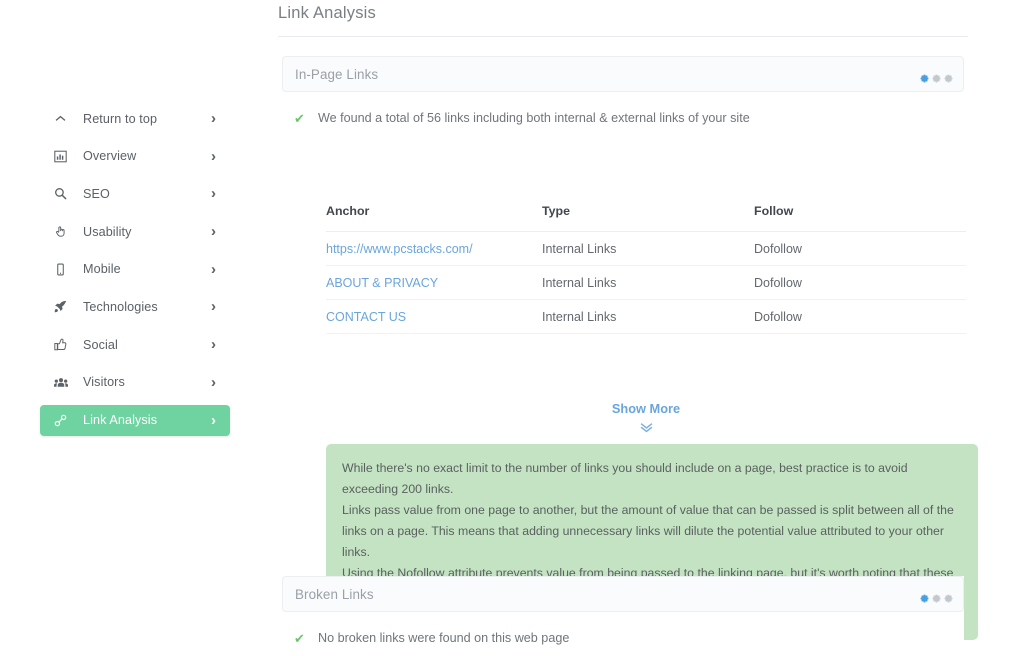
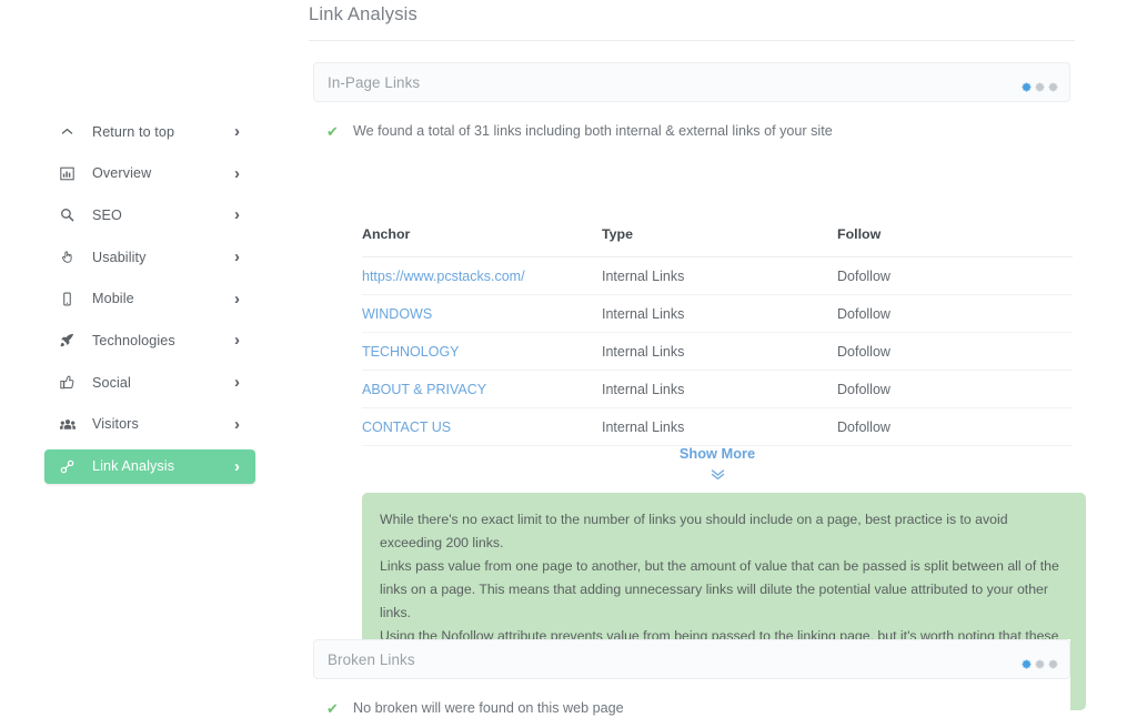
  Return to top
  ›
  Overview
  ›
  SEO
  ›
  Usability
  ›
  Mobile
  ›
  Technologies
  ›
  Social
  ›
  Visitors
  ›
  Link Analysis
  ›
  Link Analysis
  In-Page Links
  ✔
- We found a total of 56 links including both internal & external links of your site
+ We found a total of 31 links including both internal & external links of your site
  Anchor	Type	Follow
  https://www.pcstacks.com/	Internal Links	Dofollow
+ WINDOWS	Internal Links	Dofollow
+ TECHNOLOGY	Internal Links	Dofollow
  ABOUT & PRIVACY	Internal Links	Dofollow
  CONTACT US	Internal Links	Dofollow
  Show More
  While there's no exact limit to the number of links you should include on a page, best practice is to avoid exceeding 200 links.
  Links pass value from one page to another, but the amount of value that can be passed is split between all of the links on a page. This means that adding unnecessary links will dilute the potential value attributed to your other links.
  Broken Links
  ✔
- No broken links were found on this web page
+ No broken will were found on this web page
